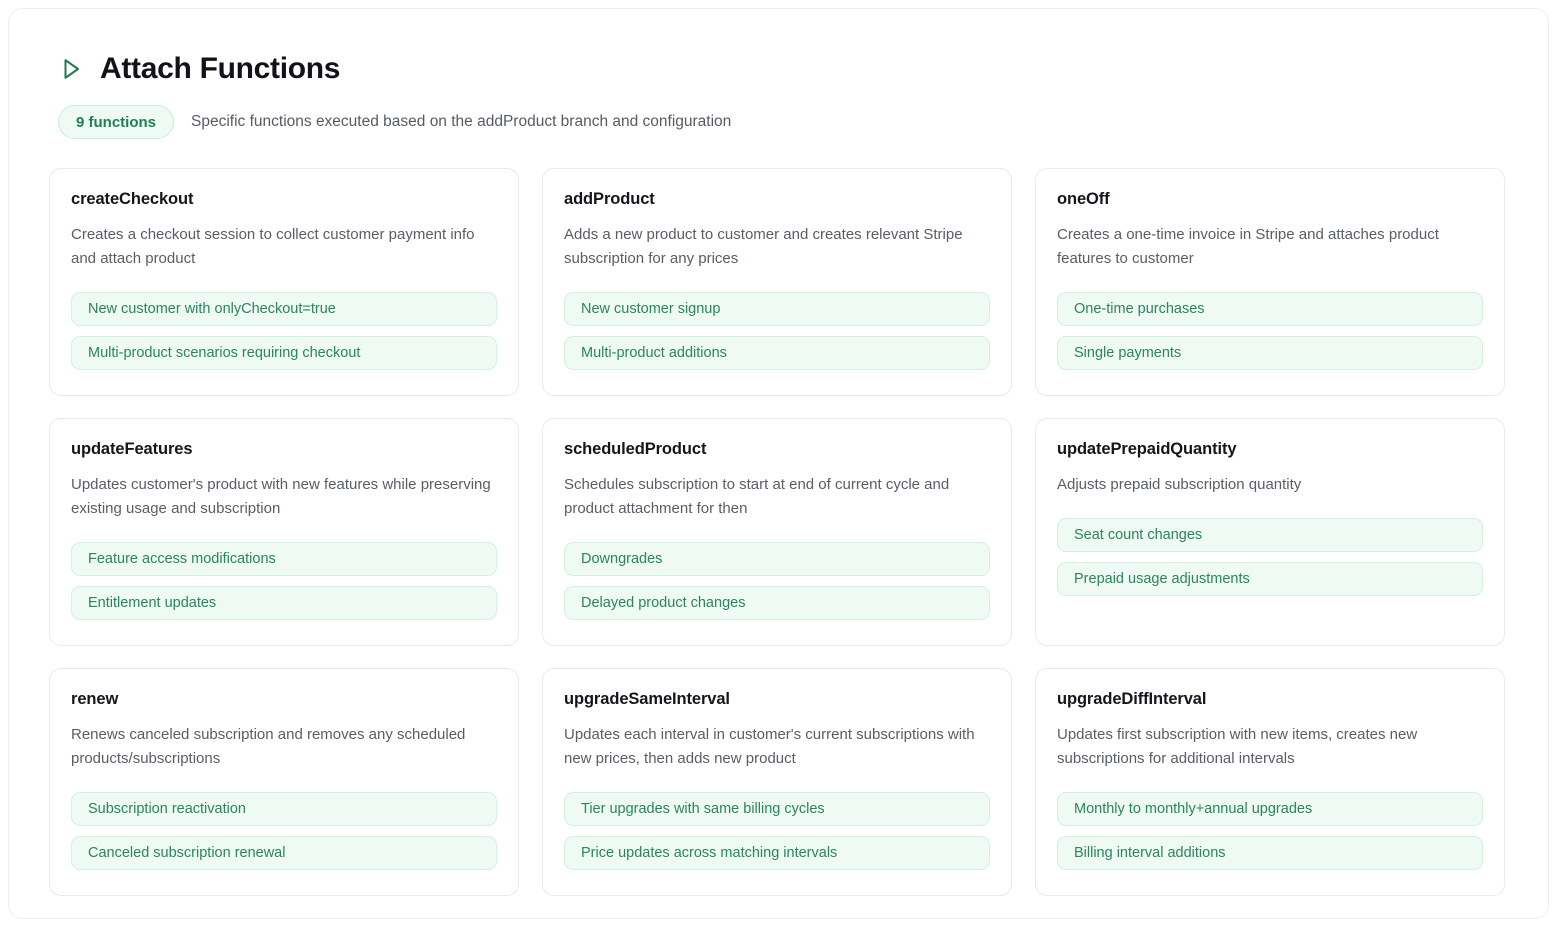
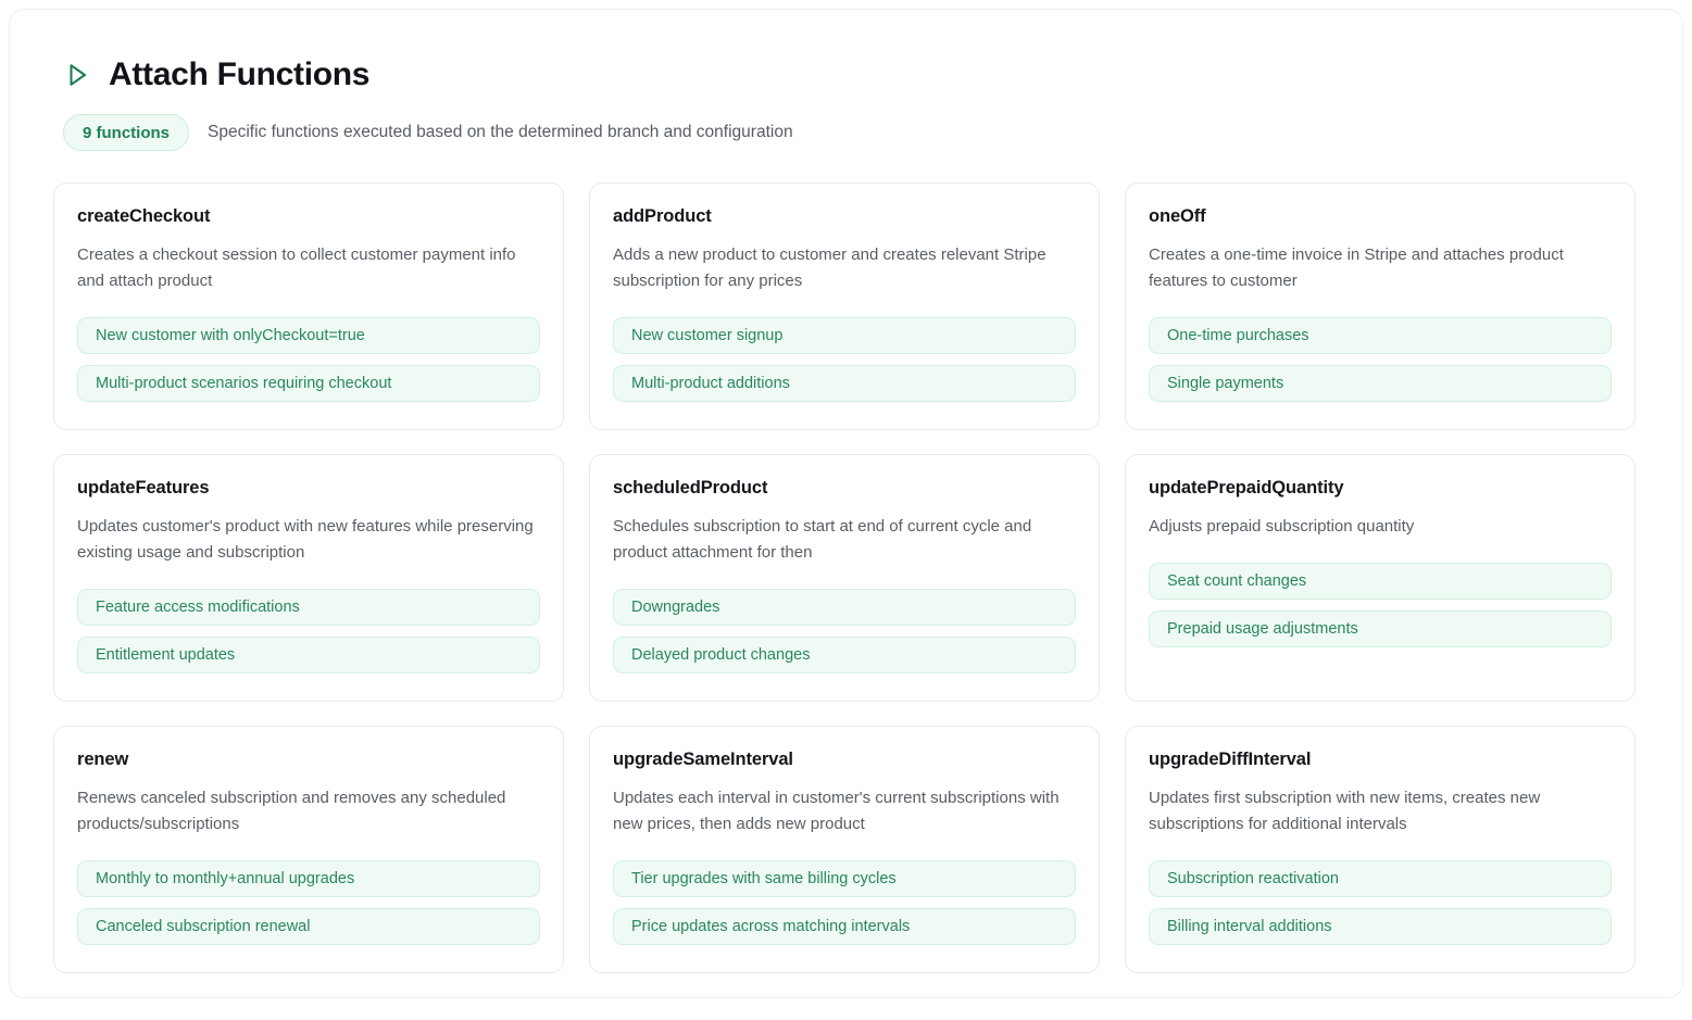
  Attach Functions
  9 functions
- Specific functions executed based on the addProduct branch and configuration
+ Specific functions executed based on the determined branch and configuration
  createCheckout
  Creates a checkout session to collect customer payment info and attach product
  New customer with onlyCheckout=true
  Multi-product scenarios requiring checkout
  addProduct
  Adds a new product to customer and creates relevant Stripe subscription for any prices
  New customer signup
  Multi-product additions
  oneOff
  Creates a one-time invoice in Stripe and attaches product features to customer
  One-time purchases
  Single payments
  updateFeatures
  Updates customer's product with new features while preserving existing usage and subscription
  Feature access modifications
  Entitlement updates
  scheduledProduct
  Schedules subscription to start at end of current cycle and product attachment for then
  Downgrades
  Delayed product changes
  updatePrepaidQuantity
  Adjusts prepaid subscription quantity
  Seat count changes
  Prepaid usage adjustments
  renew
  Renews canceled subscription and removes any scheduled products/subscriptions
- Subscription reactivation
+ Monthly to monthly+annual upgrades
  Canceled subscription renewal
  upgradeSameInterval
  Updates each interval in customer's current subscriptions with new prices, then adds new product
  Tier upgrades with same billing cycles
  Price updates across matching intervals
  upgradeDiffInterval
  Updates first subscription with new items, creates new subscriptions for additional intervals
- Monthly to monthly+annual upgrades
+ Subscription reactivation
  Billing interval additions
